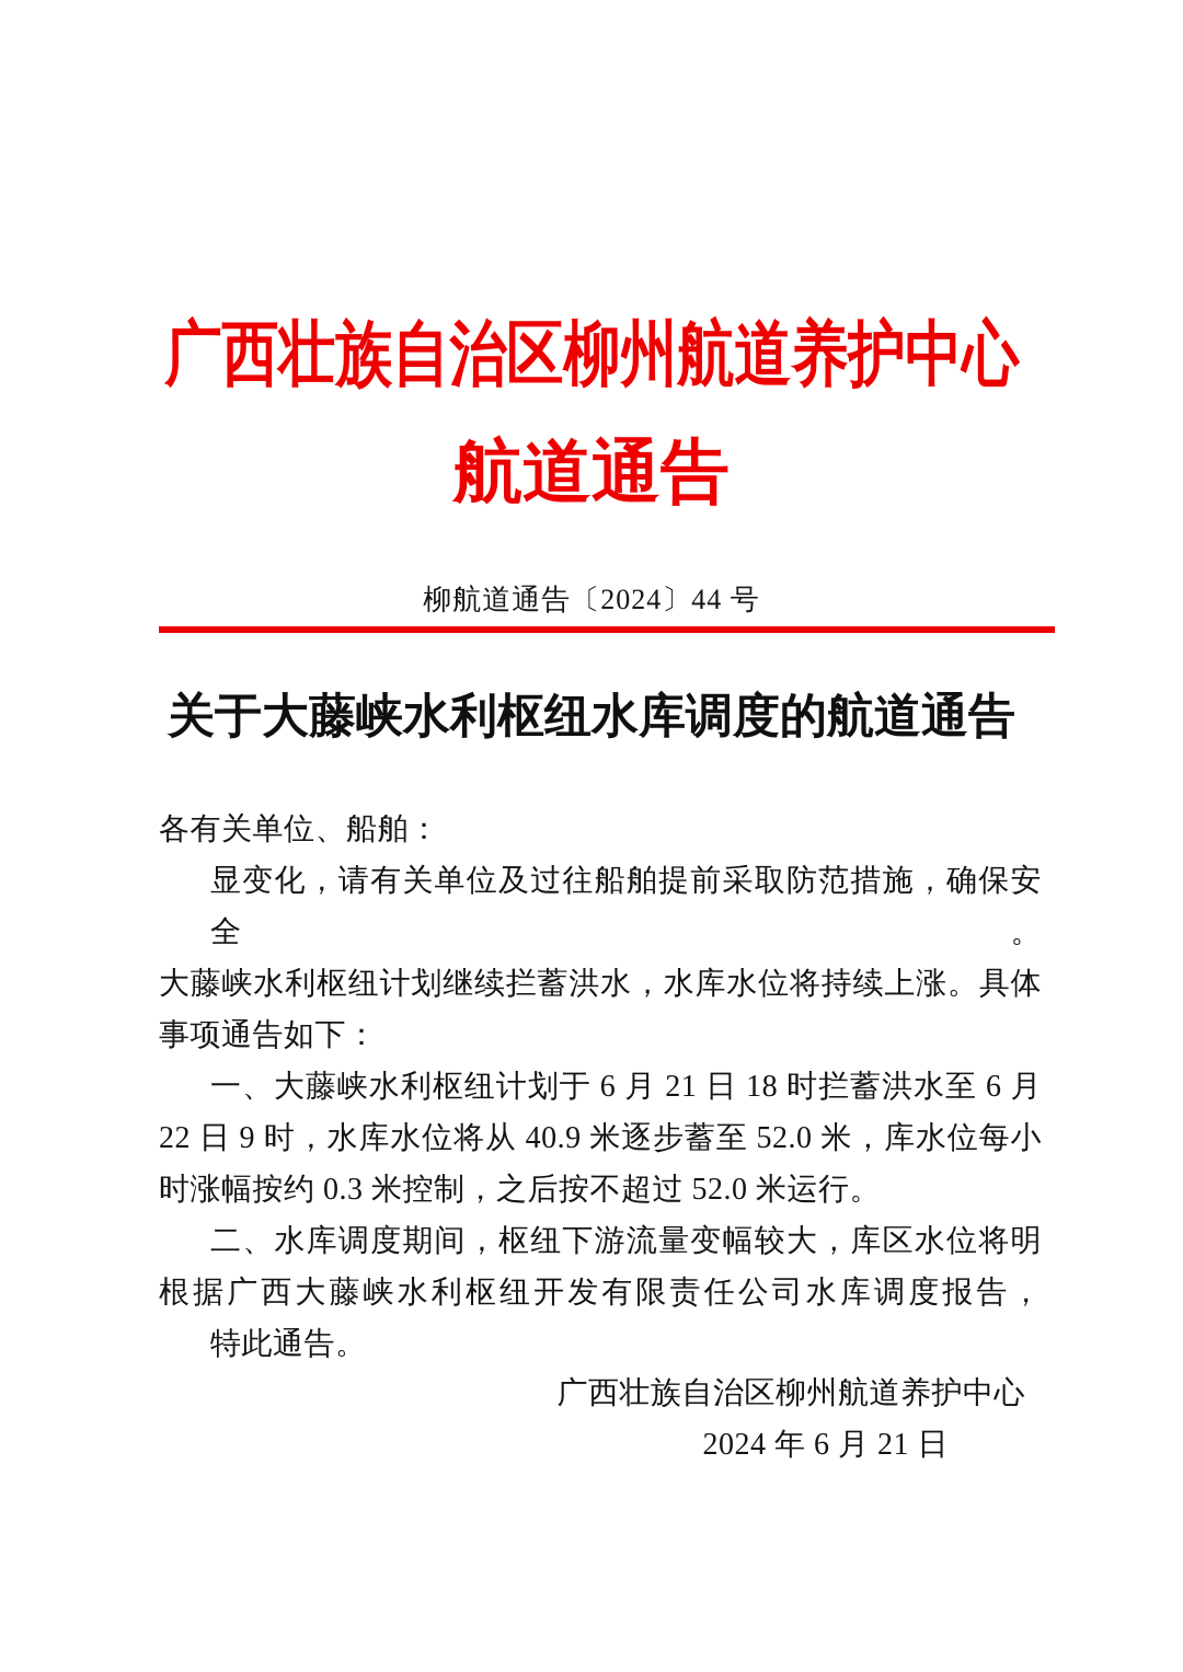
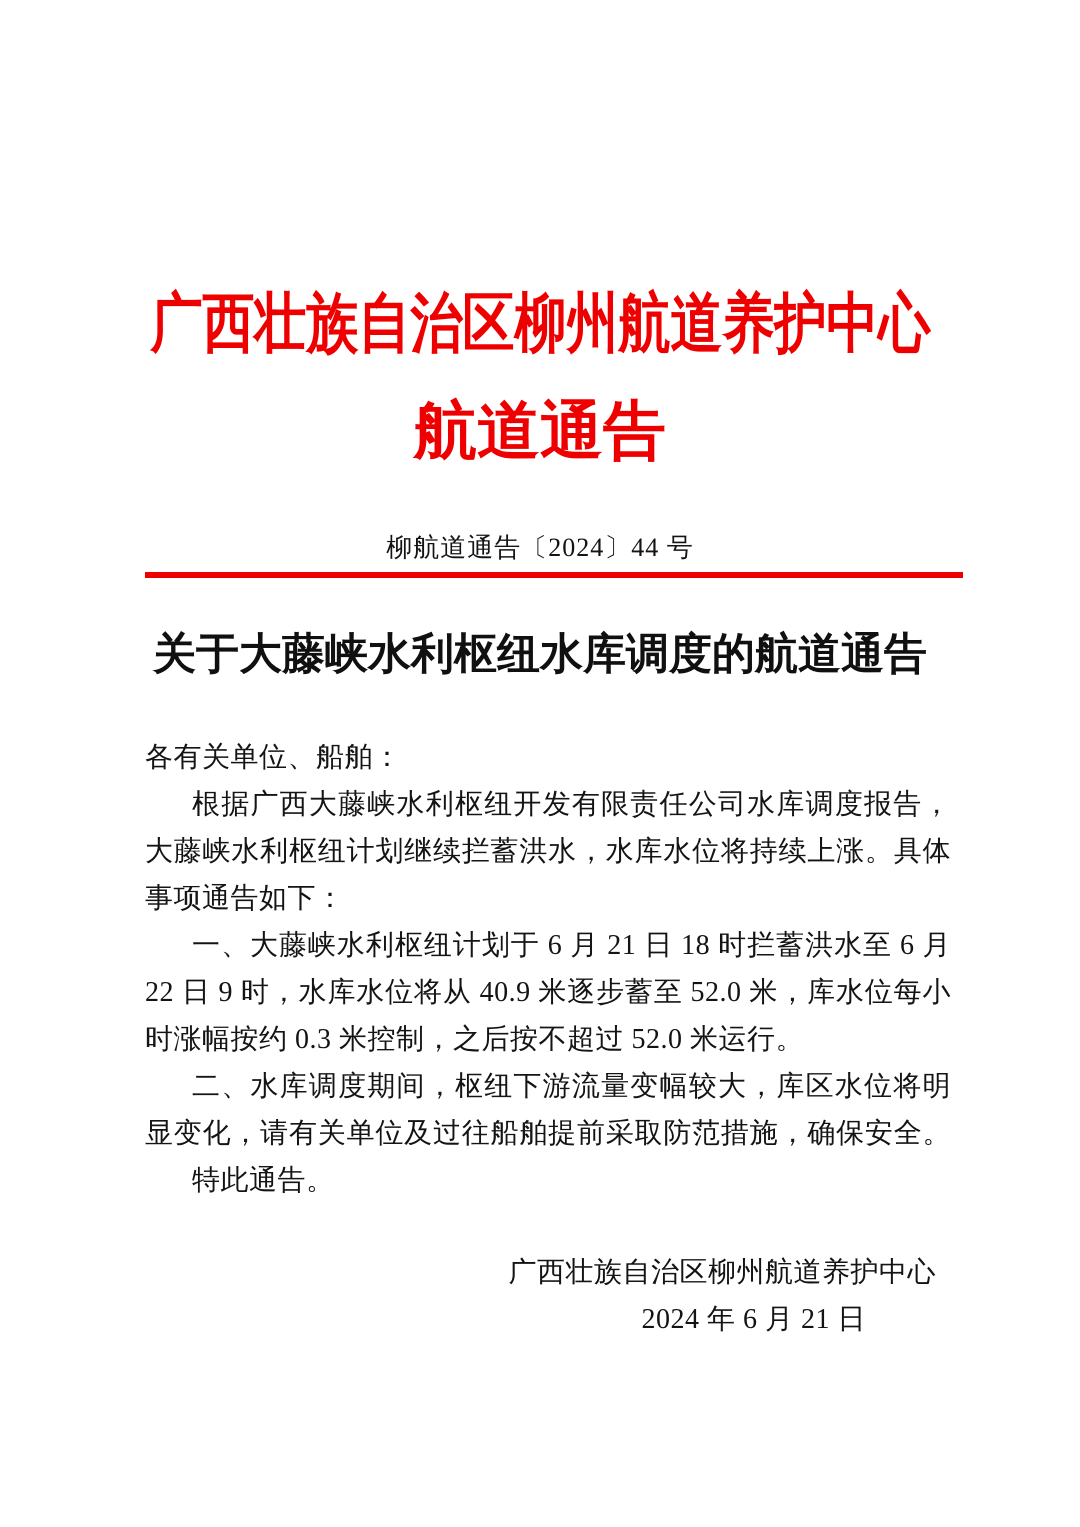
  广西壮族自治区柳州航道养护中心
  航道通告
  柳航道通告〔2024〕44 号
  关于大藤峡水利枢纽水库调度的航道通告
  各有关单位、船舶：
- 显变化，请有关单位及过往船舶提前采取防范措施，确保安全。
+ 根据广西大藤峡水利枢纽开发有限责任公司水库调度报告，
  大藤峡水利枢纽计划继续拦蓄洪水，水库水位将持续上涨。具体
  事项通告如下：
  一、大藤峡水利枢纽计划于 6 月 21 日 18 时拦蓄洪水至 6 月
  22 日 9 时，水库水位将从 40.9 米逐步蓄至 52.0 米，库水位每小
  时涨幅按约 0.3 米控制，之后按不超过 52.0 米运行。
  二、水库调度期间，枢纽下游流量变幅较大，库区水位将明
- 根据广西大藤峡水利枢纽开发有限责任公司水库调度报告，
+ 显变化，请有关单位及过往船舶提前采取防范措施，确保安全。
  特此通告。
  广西壮族自治区柳州航道养护中心
  2024 年 6 月 21 日
